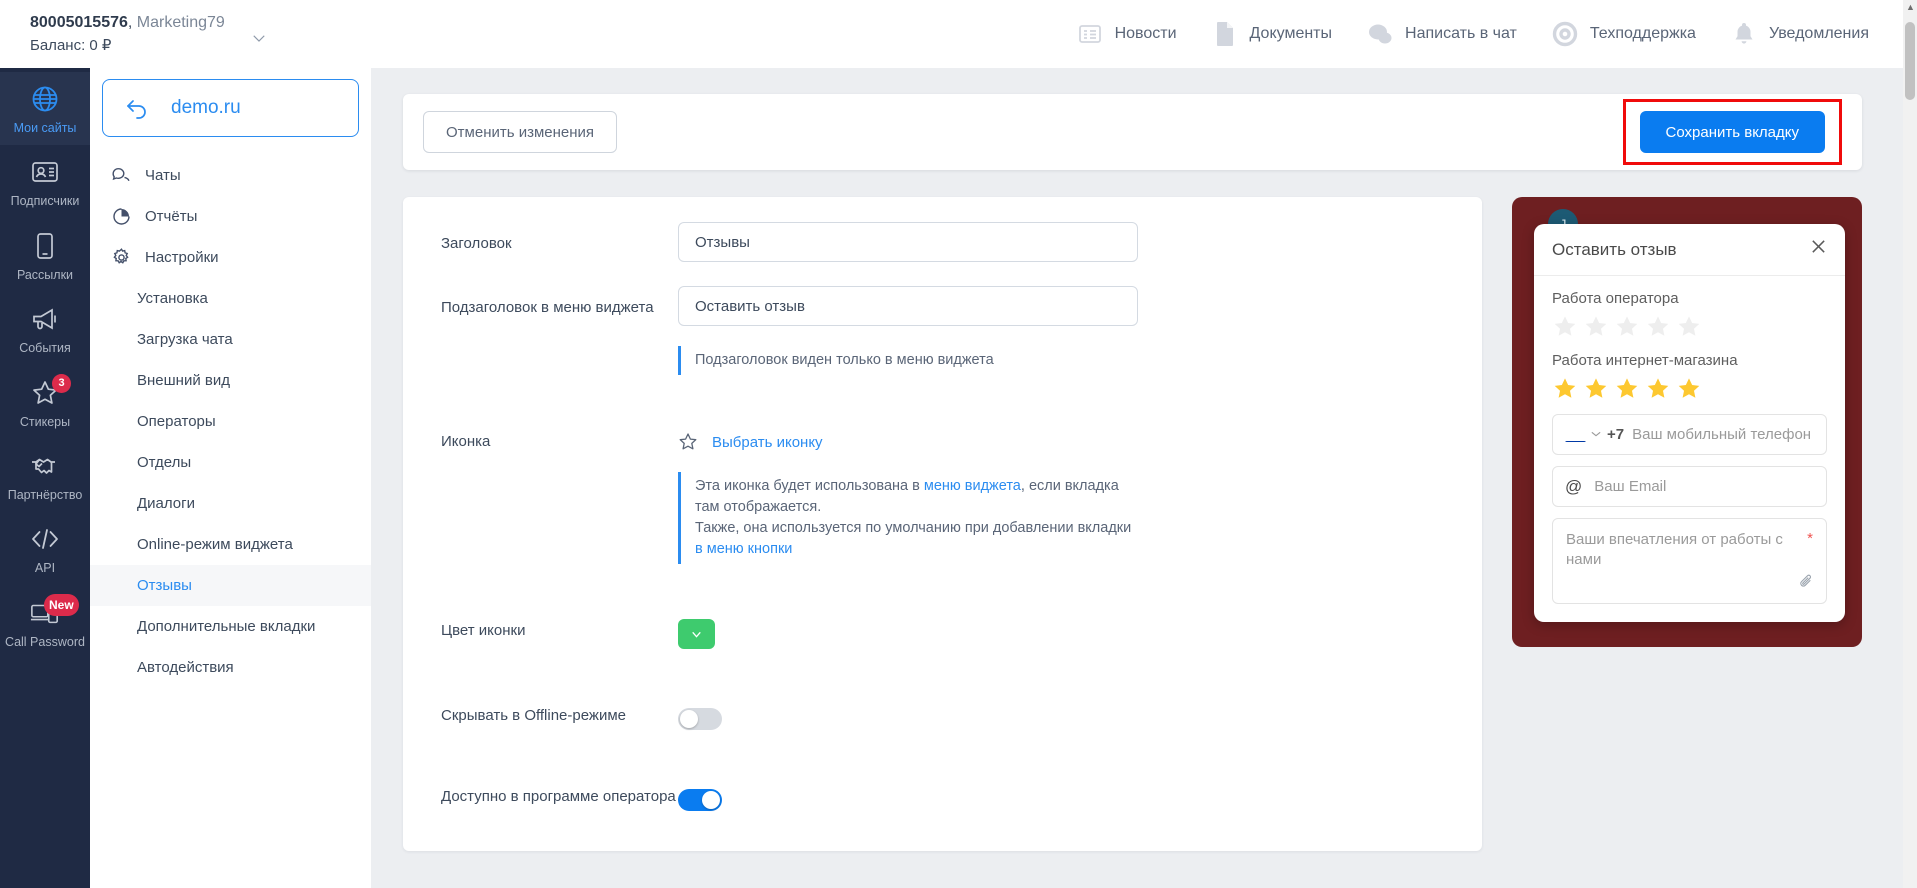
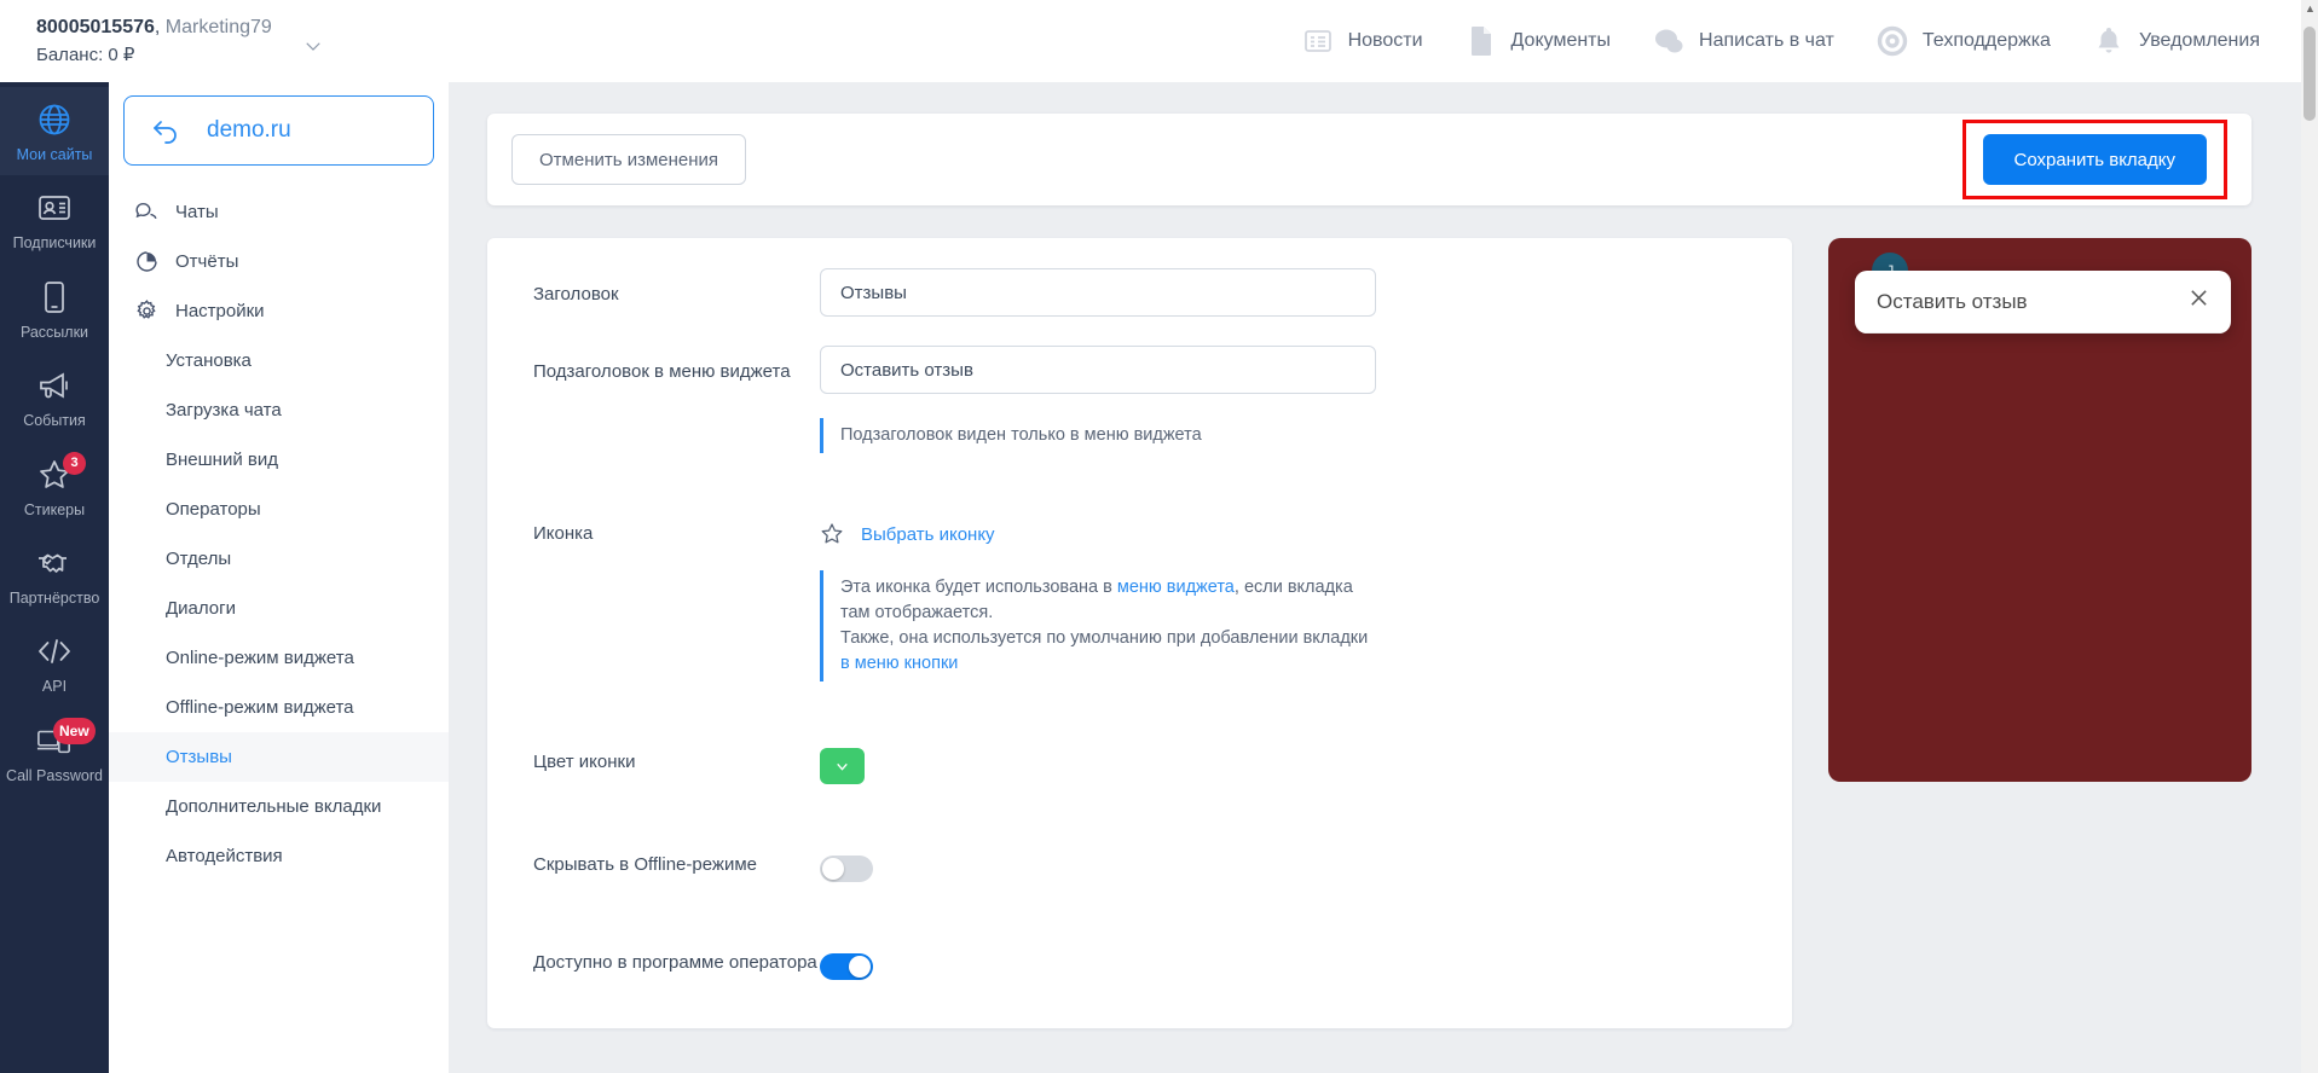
  80005015576, Marketing79
  Баланс: 0 ₽
  Новости
  Документы
  Написать в чат
  Техподдержка
  Уведомления
  Мои сайты
  Подписчики
  Рассылки
  События
  3
  Стикеры
  Партнёрство
  API
  New
  Call Password
  demo.ru
  Чаты
  Отчёты
  Настройки
  Установка
  Загрузка чата
  Внешний вид
  Операторы
  Отделы
  Диалоги
  Online-режим виджета
+ Offline-режим виджета
  Отзывы
  Дополнительные вкладки
  Автодействия
  Отменить изменения
  Сохранить вкладку
  Заголовок
  Отзывы
  Подзаголовок в меню виджета
  Оставить отзыв
  Подзаголовок виден только в меню виджета
  Иконка
  Выбрать иконку
  Эта иконка будет использована в меню виджета, если вкладка там отображается.
  Также, она используется по умолчанию при добавлении вкладки в меню кнопки
  Цвет иконки
  Скрывать в Offline-режиме
  Доступно в программе оператора
  Оставить отзыв
- Работа оператора
- Работа интернет-магазина
- +7
- Ваш мобильный телефон
- @
- Ваш Email
- Ваши впечатления от работы с нами
- *
  ▲
